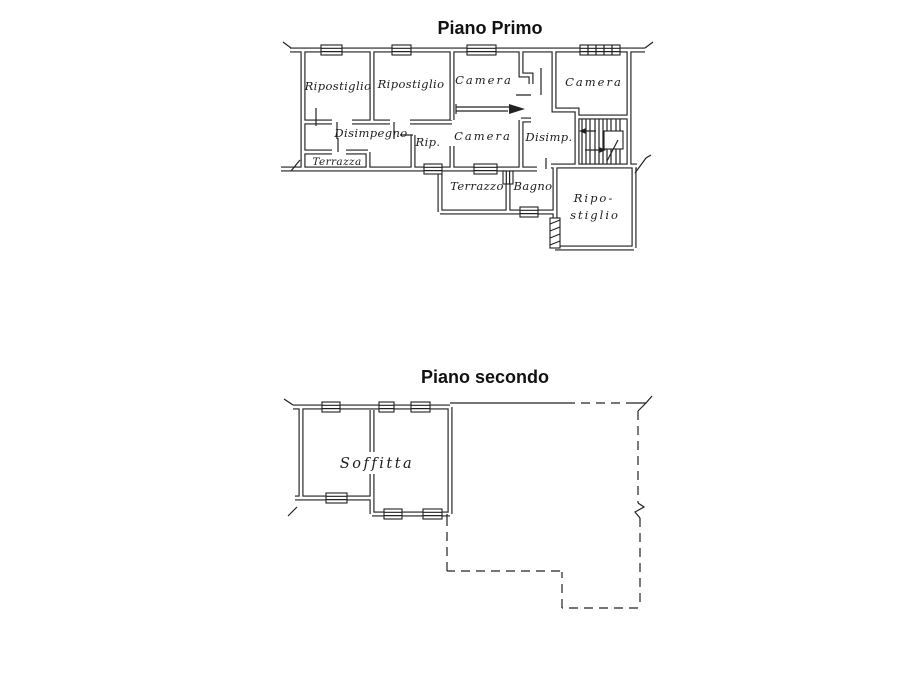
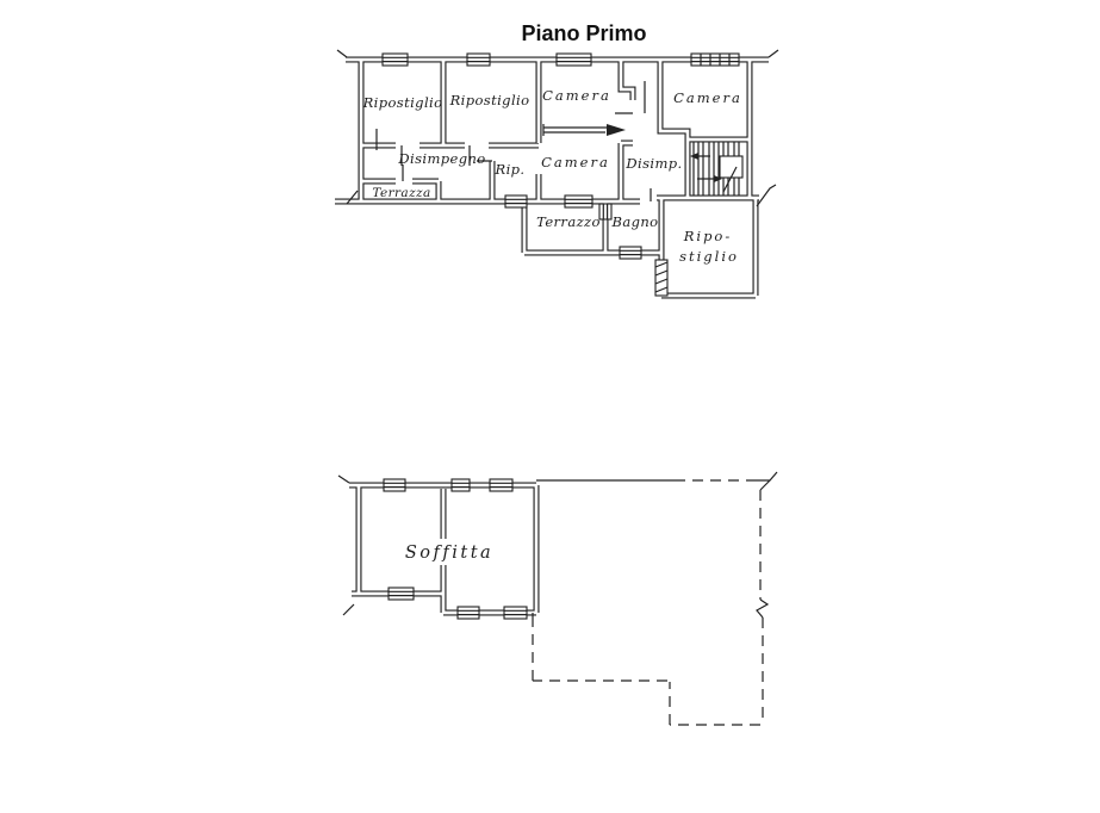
  Piano Primo
  Ripostiglio
  Ripostiglio
  Camera
  Camera
  Disimpegno
  Rip.
  Camera
  Disimp.
  Terrazza
  Terrazzo
  Bagno
  Ripo-
  stiglio
- Piano secondo
  Soffitta
